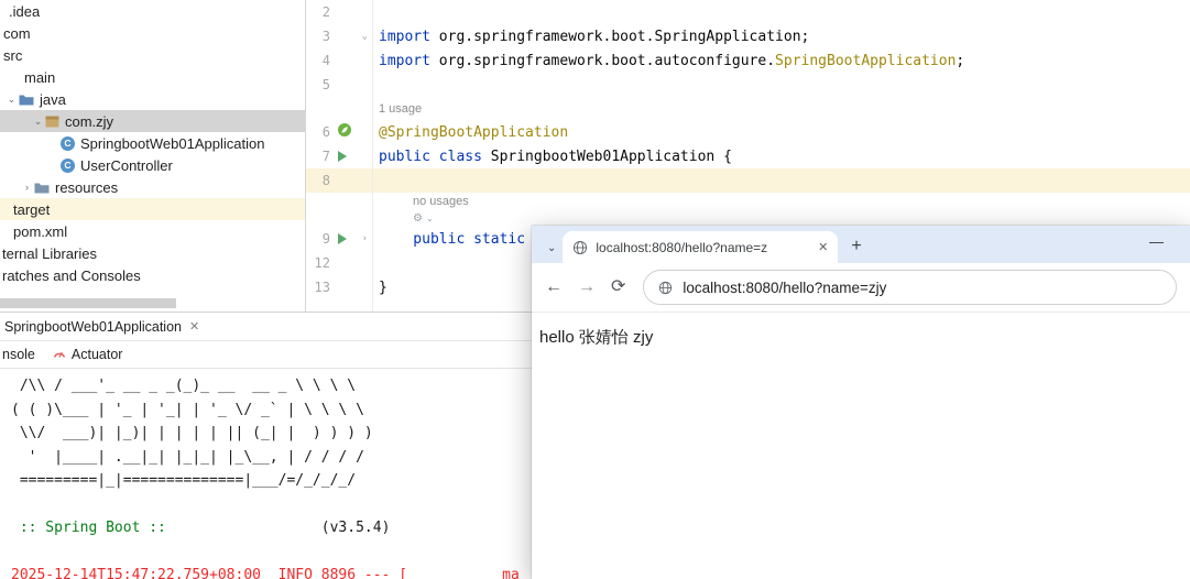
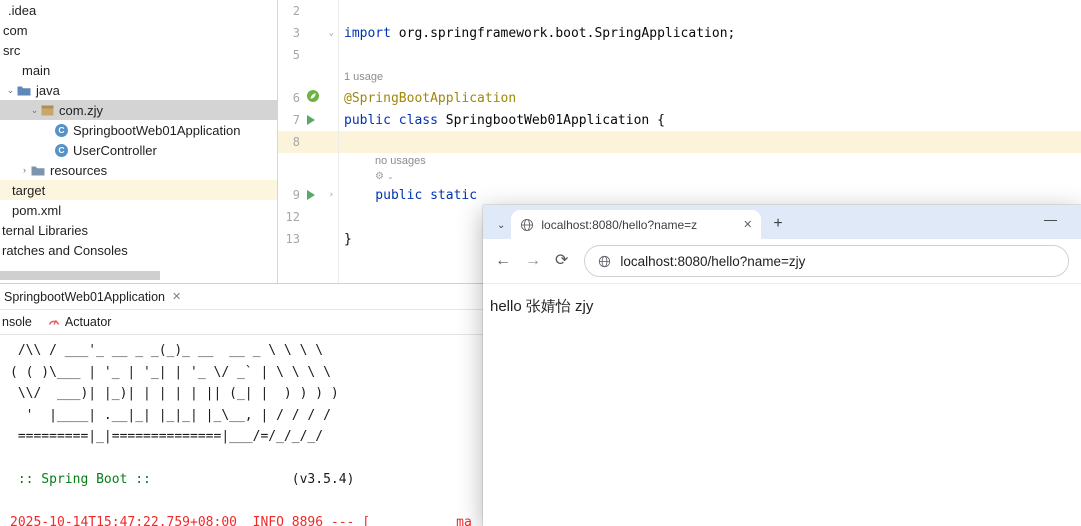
  .idea
  com
  src
  main
  ⌄
  java
  ⌄
  com.zjy
  C
  SpringbootWeb01Application
  C
  UserController
  ›
  resources
  target
  pom.xml
  ternal Libraries
  ratches and Consoles
  2
  3
  ⌄
  import org.springframework.boot.SpringApplication;
- 4
- import org.springframework.boot.autoconfigure.SpringBootApplication;
  5
  1 usage
  6
  @SpringBootApplication
  7
  public class SpringbootWeb01Application {
  8
  no usages
  ⚙ ⌄
  9
  ›
  public static
  12
  13
  }
  SpringbootWeb01Application
  ✕
  nsole
  Actuator
  /\\ / ___'_ __ _ _(_)_ __ __ _ \ \ \ \
  ( ( )\___ | '_ | '_| | '_ \/ _` | \ \ \ \
  \\/ ___)| |_)| | | | | || (_| | ) ) ) )
  ' |____| .__|_| |_|_| |_\__, | / / / /
  =========|_|==============|___/=/_/_/_/
  :: Spring Boot :: (v3.5.4)
- 2025-12-14T15:47:22.759+08:00 INFO 8896 --- [ ma
+ 2025-10-14T15:47:22.759+08:00 INFO 8896 --- [ ma
  ⌄
  localhost:8080/hello?name=z
  ✕
  +
  —
  ←
  →
  ⟳
  localhost:8080/hello?name=zjy
  hello 张婧怡 zjy
